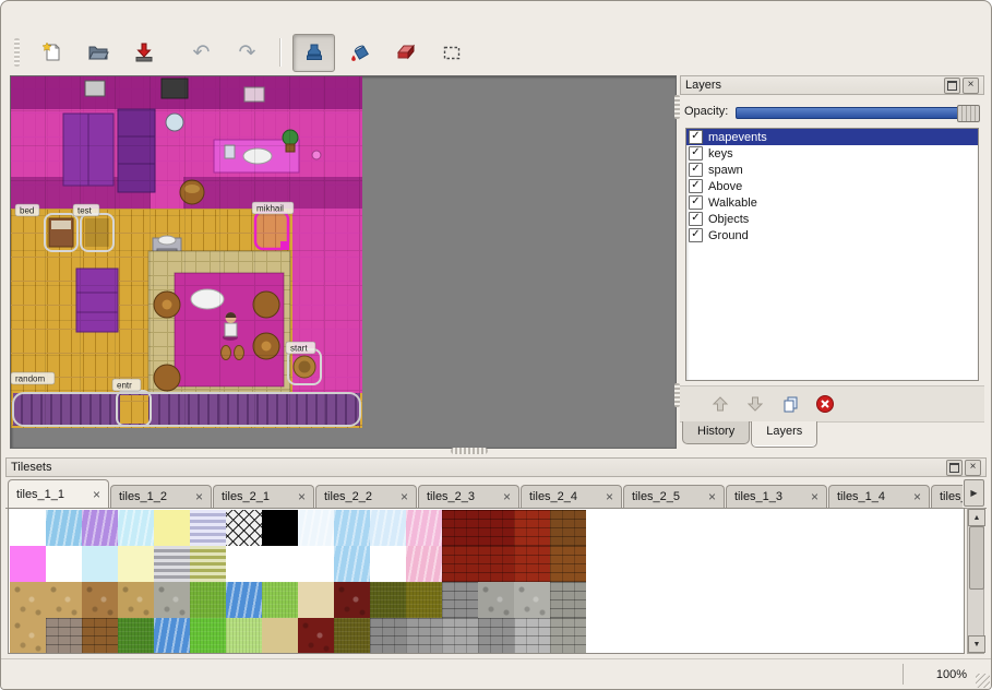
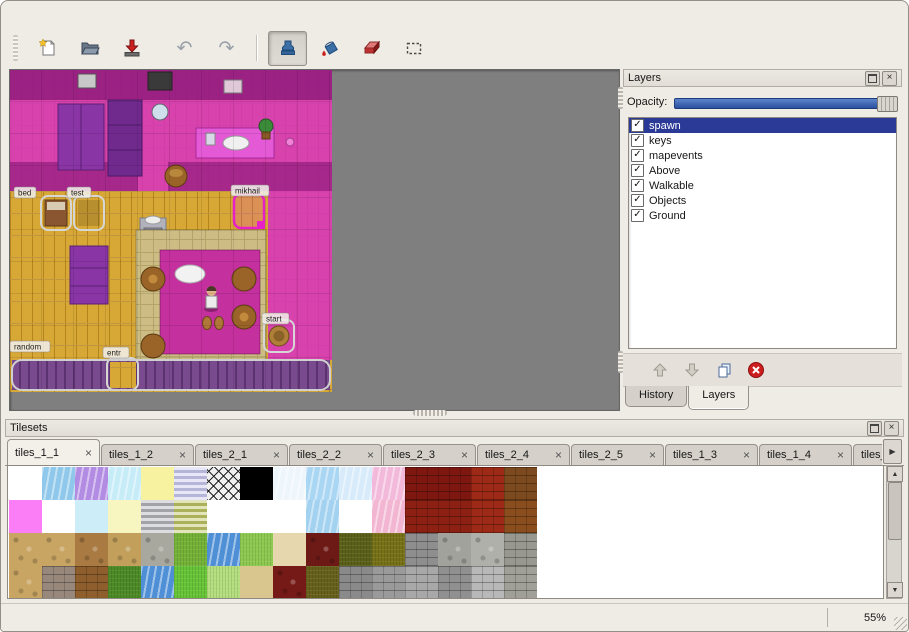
  ↶
  ↷
  bed
  test
  mikhail
  start
  random
  entr
  Layers
  ×
  Opacity:
  ✓
- mapevents
+ spawn
  ✓
  keys
  ✓
- spawn
+ mapevents
  ✓
  Above
  ✓
  Walkable
  ✓
  Objects
  ✓
  Ground
  History
  Layers
  Tilesets
  ×
  tiles_1_1
  ×
  tiles_1_2
  ×
  tiles_2_1
  ×
  tiles_2_2
  ×
  tiles_2_3
  ×
  tiles_2_4
  ×
  tiles_2_5
  ×
  tiles_1_3
  ×
  tiles_1_4
  ×
  tiles
  ▶
- 100%
+ 55%
